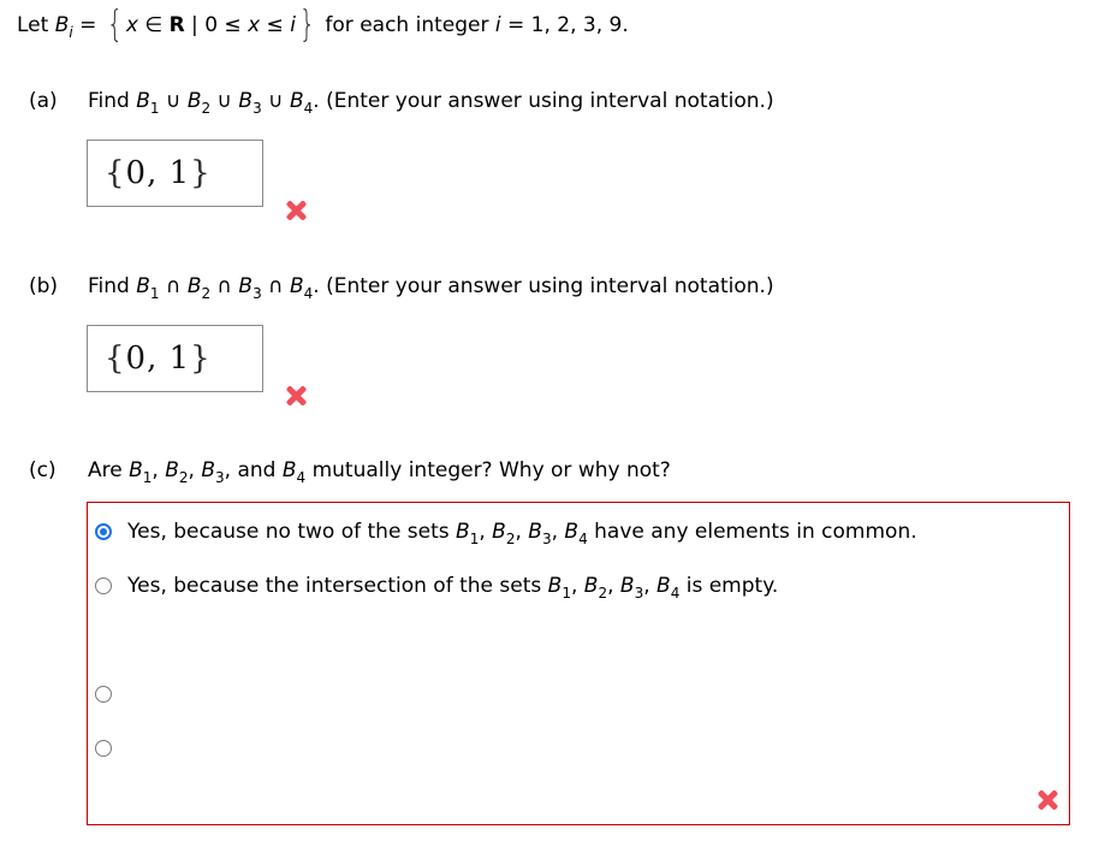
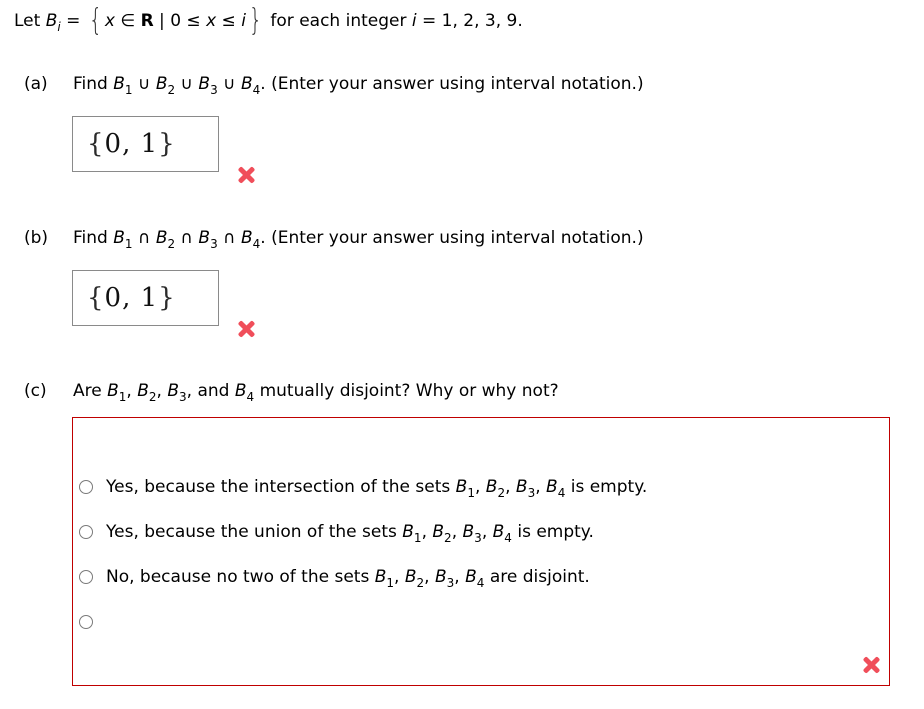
  Let Bi = { x ∈ R | 0 ≤ x ≤ i } for each integer i = 1, 2, 3, 9.
  (a)
  Find B1 ∪ B2 ∪ B3 ∪ B4. (Enter your answer using interval notation.)
  {
  0, 1
  }
  (b)
  Find B1 ∩ B2 ∩ B3 ∩ B4. (Enter your answer using interval notation.)
  {
  0, 1
  }
  (c)
- Are B1, B2, B3, and B4 mutually integer? Why or why not?
+ Are B1, B2, B3, and B4 mutually disjoint? Why or why not?
- Yes, because no two of the sets B1, B2, B3, B4 have any elements in common.
  Yes, because the intersection of the sets B1, B2, B3, B4 is empty.
+ Yes, because the union of the sets B1, B2, B3, B4 is empty.
+ No, because no two of the sets B1, B2, B3, B4 are disjoint.
